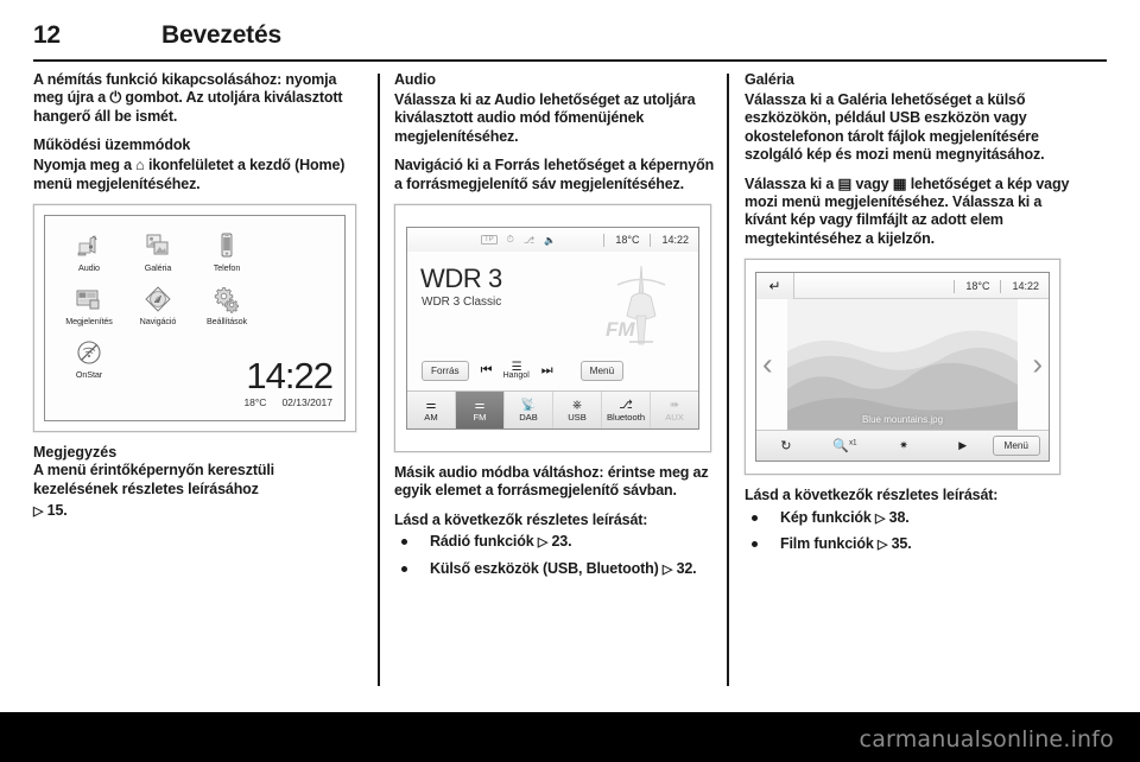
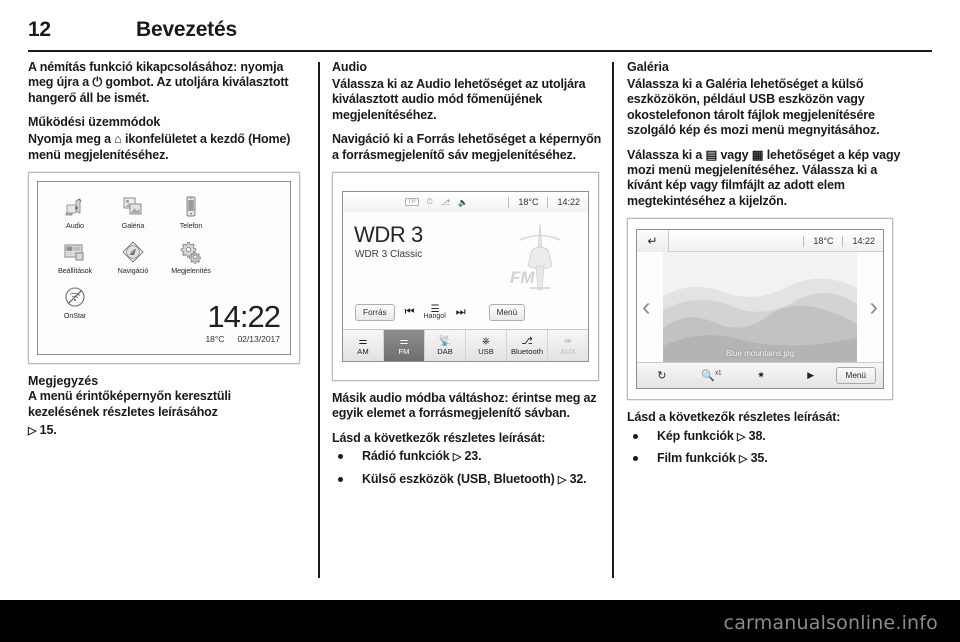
  12
  Bevezetés
  A némítás funkció kikapcsolásához: nyomja meg újra a ⏻ gombot. Az utoljára kiválasztott hangerő áll be ismét.
  Működési üzemmódok
  Nyomja meg a ⌂ ikonfelületet a kezdő (Home) menü megjelenítéséhez.
  Audio
  Galéria
  Telefon
- Megjelenítés
+ Beállítások
  Navigáció
- Beállítások
+ Megjelenítés
  OnStar
  14:22
  18°C 02/13/2017
  Megjegyzés
  A menü érintőképernyőn keresztüli kezelésének részletes leírásához
  ▷ 15.
  Audio
  Válassza ki az Audio lehetőséget az utoljára kiválasztott audio mód főmenüjének megjelenítéséhez.
  Navigáció ki a Forrás lehetőséget a képernyőn a forrásmegjelenítő sáv megjelenítéséhez.
  ⏱
  ⎇
  🔈
  18°C
  14:22
  WDR 3
  WDR 3 Classic
  FM
  Forrás
  ⏮
  ☰
  ⏭
  Menü
  ⚌
  AM
  ⚌
  FM
  📡
  DAB
  ⎈
  USB
  ⎇
  Bluetooth
  ➠
  AUX
  Másik audio módba váltáshoz: érintse meg az egyik elemet a forrásmegjelenítő sávban.
  Lásd a következők részletes leírását:
  Rádió funkciók ▷ 23.
  Külső eszközök (USB, Bluetooth) ▷ 32.
  Galéria
  Válassza ki a Galéria lehetőséget a külső eszközökön, például USB eszközön vagy okostelefonon tárolt fájlok megjelenítésére szolgáló kép és mozi menü megnyitásához.
  Válassza ki a ▤ vagy ▦ lehetőséget a kép vagy mozi menü megjelenítéséhez. Válassza ki a kívánt kép vagy filmfájlt az adott elem megtekintéséhez a kijelzőn.
  ↵
  18°C
  14:22
  ‹
  ›
  Blue mountains.jpg
  ↻
  ✷
  ▶
  Menü
  Lásd a következők részletes leírását:
  Kép funkciók ▷ 38.
  Film funkciók ▷ 35.
  carmanualsonline.info
